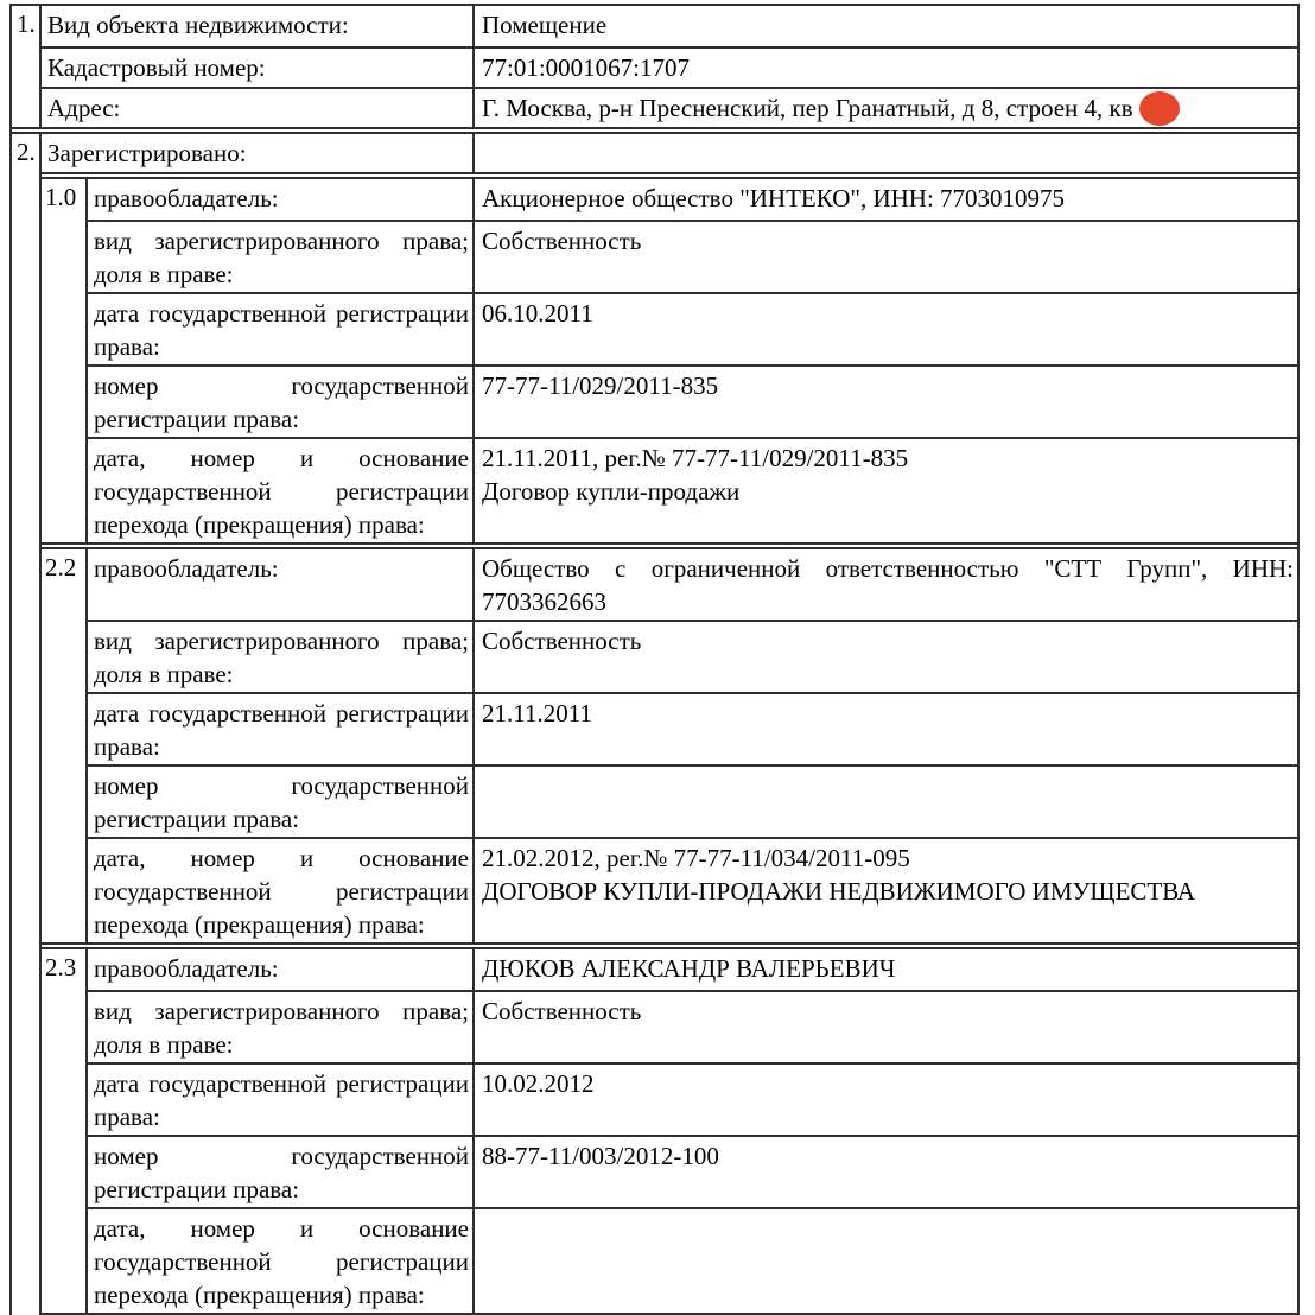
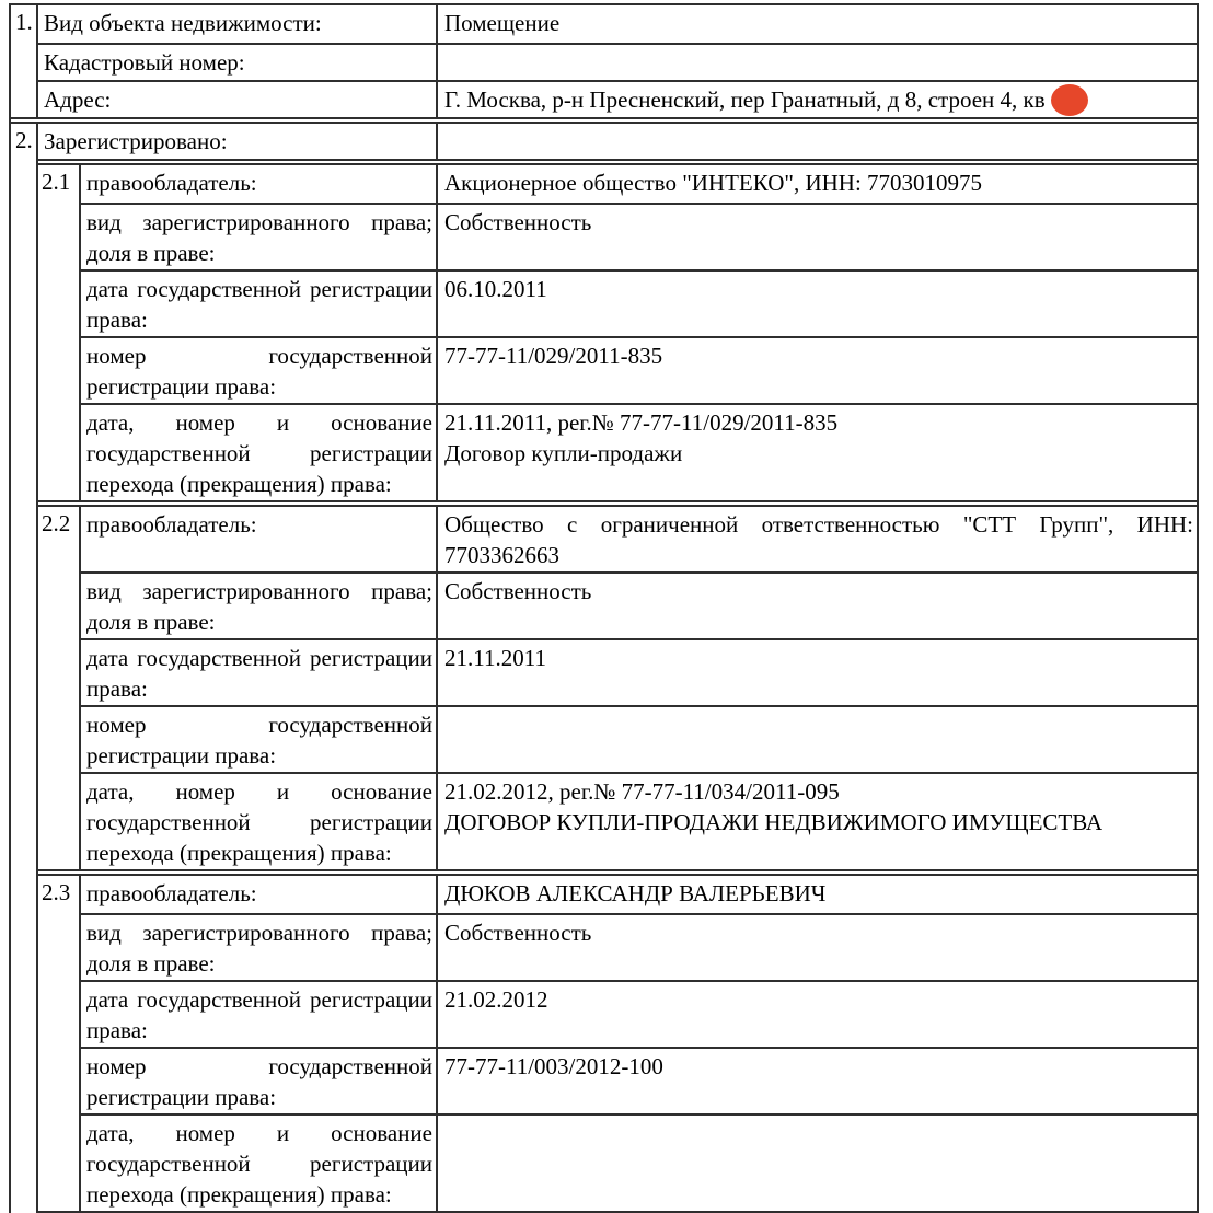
  1.
  Вид объекта недвижимости:
  Помещение
  Кадастровый номер:
- 77:01:0001067:1707
  Адрес:
  Г. Москва, р-н Пресненский, пер Гранатный, д 8, строен 4, кв
  2.
  Зарегистрировано:
- 1.0
+ 2.1
  правообладатель:
  Акционерное общество "ИНТЕКО", ИНН: 7703010975
  вид зарегистрированного права; доля в праве:
  Собственность
  дата государственной регистрации права:
  06.10.2011
  номер государственной регистрации права:
  77-77-11/029/2011-835
  дата, номер и основание государственной регистрации перехода (прекращения) права:
  21.11.2011, рег.№ 77-77-11/029/2011-835
  Договор купли-продажи
  2.2
  правообладатель:
  Общество с ограниченной ответственностью "СТТ Групп", ИНН: 7703362663
  вид зарегистрированного права; доля в праве:
  Собственность
  дата государственной регистрации права:
  21.11.2011
  номер государственной регистрации права:
  дата, номер и основание государственной регистрации перехода (прекращения) права:
  21.02.2012, рег.№ 77-77-11/034/2011-095
  ДОГОВОР КУПЛИ-ПРОДАЖИ НЕДВИЖИМОГО ИМУЩЕСТВА
  2.3
  правообладатель:
  ДЮКОВ АЛЕКСАНДР ВАЛЕРЬЕВИЧ
  вид зарегистрированного права; доля в праве:
  Собственность
  дата государственной регистрации права:
- 10.02.2012
+ 21.02.2012
  номер государственной регистрации права:
- 88-77-11/003/2012-100
+ 77-77-11/003/2012-100
  дата, номер и основание государственной регистрации перехода (прекращения) права:
